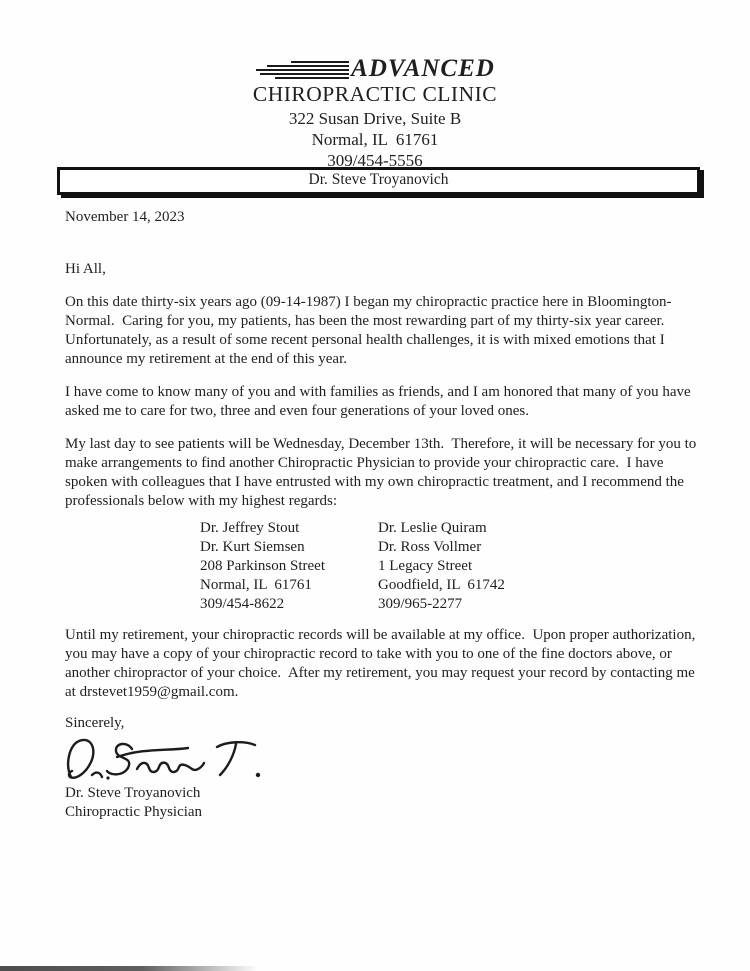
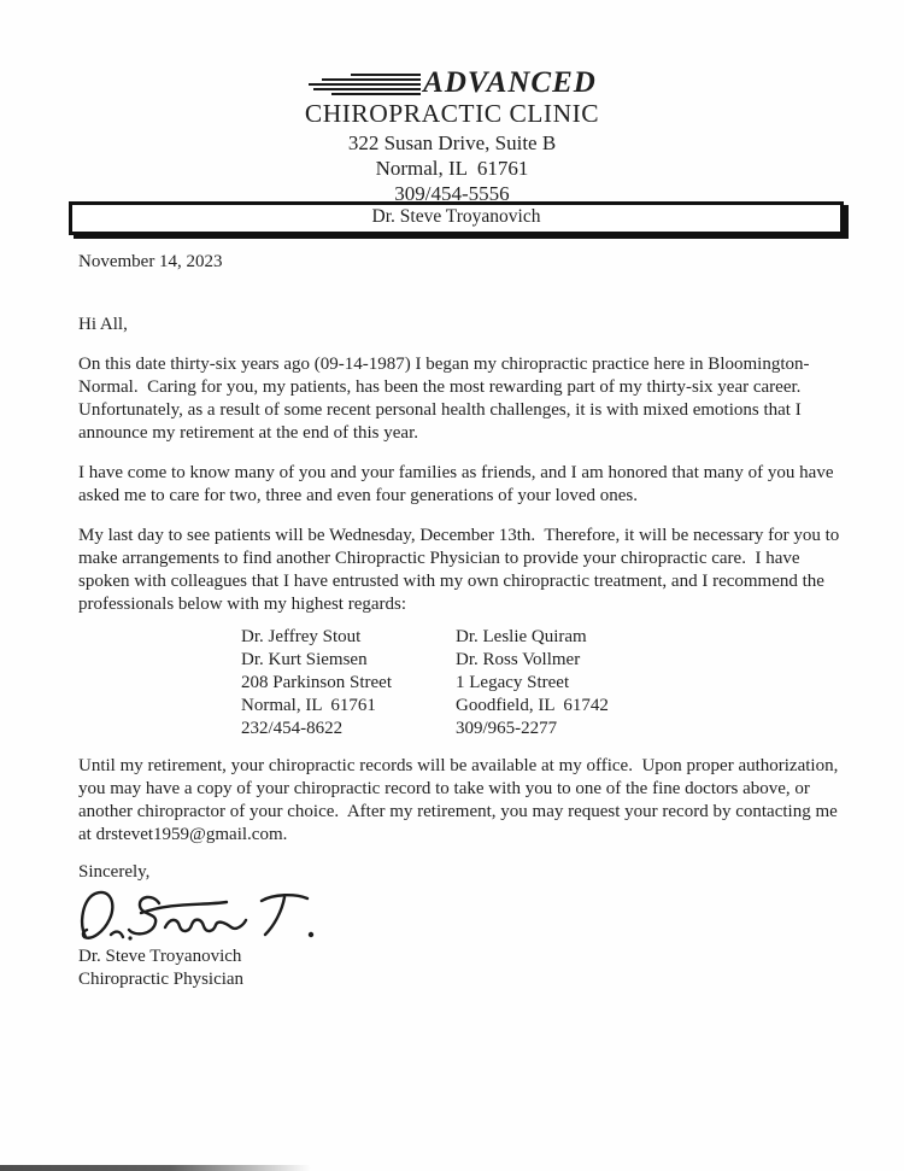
  ADVANCED
  CHIROPRACTIC CLINIC
  322 Susan Drive, Suite B
  Normal, IL 61761
  309/454-5556
  Dr. Steve Troyanovich
  November 14, 2023
  Hi All,
  On this date thirty-six years ago (09-14-1987) I began my chiropractic practice here in Bloomington-Normal. Caring for you, my patients, has been the most rewarding part of my thirty-six year career. Unfortunately, as a result of some recent personal health challenges, it is with mixed emotions that I announce my retirement at the end of this year.
- I have come to know many of you and with families as friends, and I am honored that many of you have asked me to care for two, three and even four generations of your loved ones.
+ I have come to know many of you and your families as friends, and I am honored that many of you have asked me to care for two, three and even four generations of your loved ones.
  My last day to see patients will be Wednesday, December 13th. Therefore, it will be necessary for you to make arrangements to find another Chiropractic Physician to provide your chiropractic care. I have spoken with colleagues that I have entrusted with my own chiropractic treatment, and I recommend the professionals below with my highest regards:
  Dr. Jeffrey Stout
  Dr. Kurt Siemsen
  208 Parkinson Street
  Normal, IL 61761
- 309/454-8622
+ 232/454-8622
  Dr. Leslie Quiram
  Dr. Ross Vollmer
  1 Legacy Street
  Goodfield, IL 61742
  309/965-2277
  Until my retirement, your chiropractic records will be available at my office. Upon proper authorization, you may have a copy of your chiropractic record to take with you to one of the fine doctors above, or another chiropractor of your choice. After my retirement, you may request your record by contacting me at drstevet1959@gmail.com.
  Sincerely,
  Dr. Steve Troyanovich
  Chiropractic Physician
